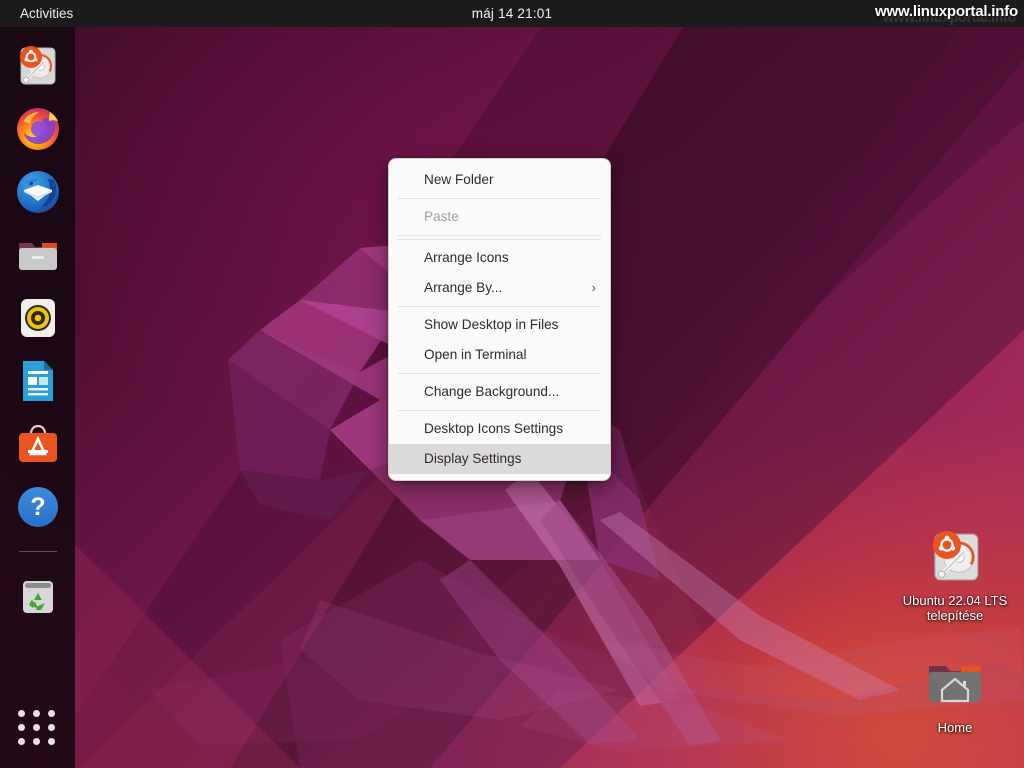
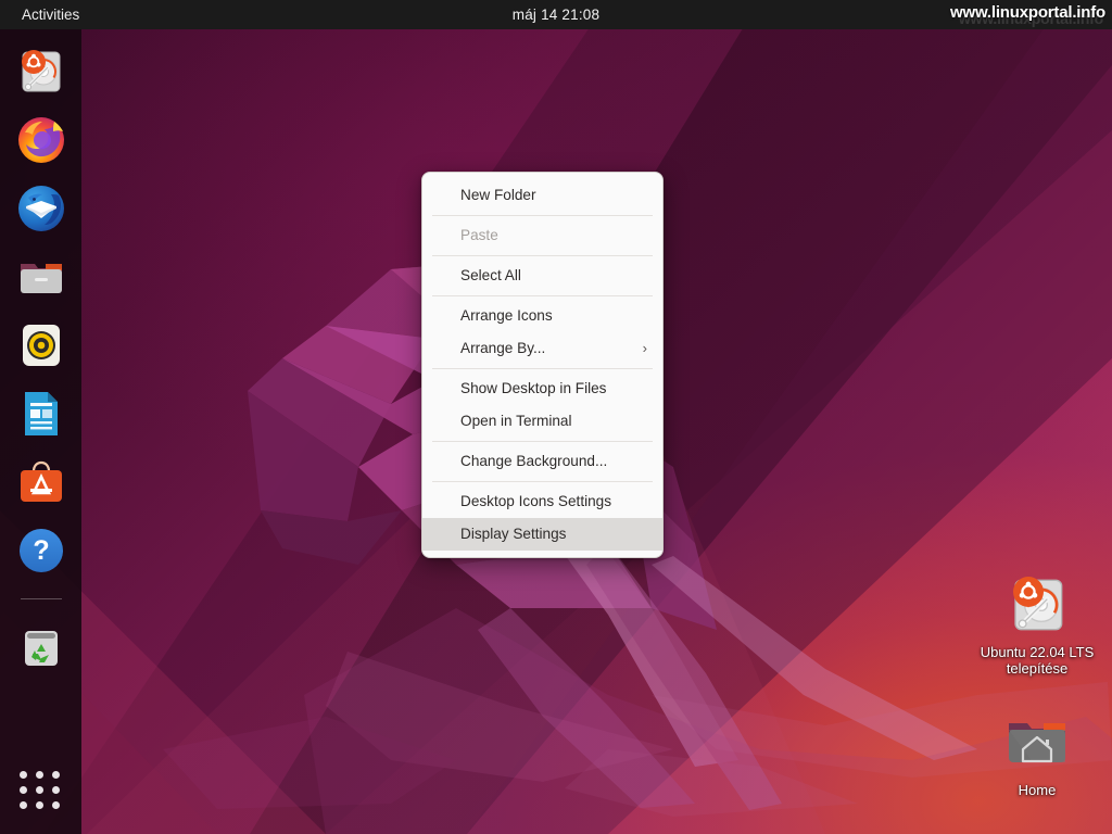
  Activities
- máj 14 21:01
+ máj 14 21:08
  www.linuxportal.info
  www.linuxportal.info
  ?
  Ubuntu 22.04 LTS telepítése
  Home
  New Folder
  Paste
+ Select All
  Arrange Icons
  Arrange By...
  ›
  Show Desktop in Files
  Open in Terminal
  Change Background...
  Desktop Icons Settings
  Display Settings
